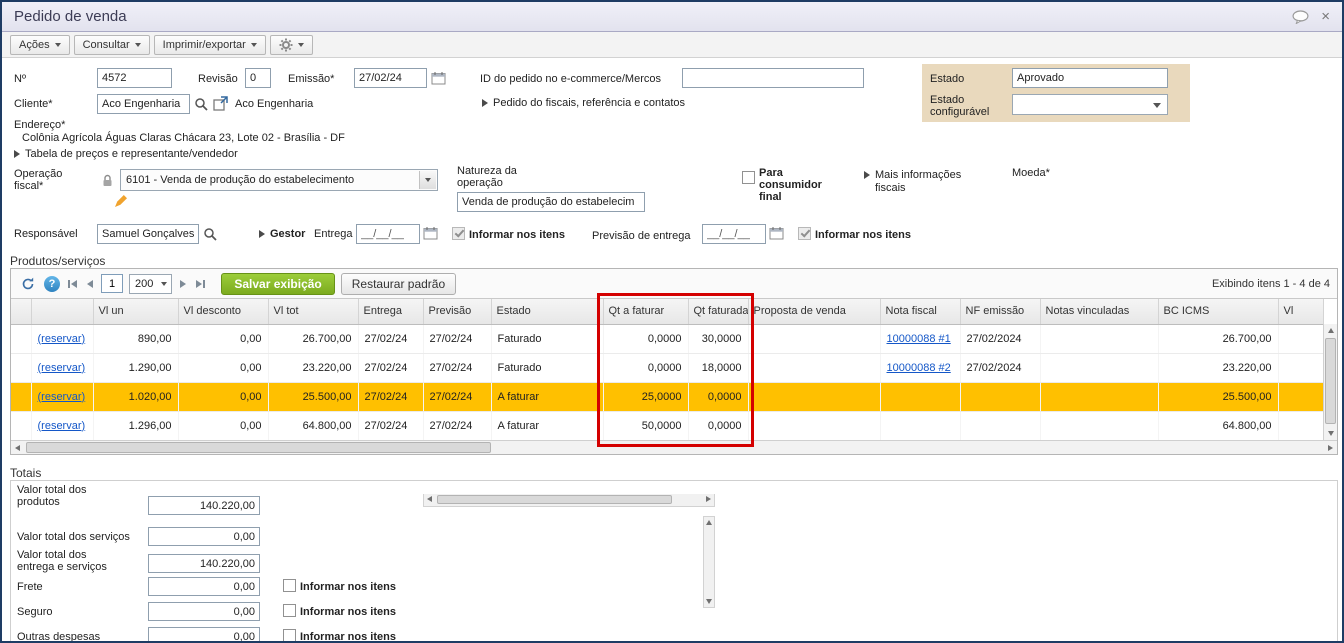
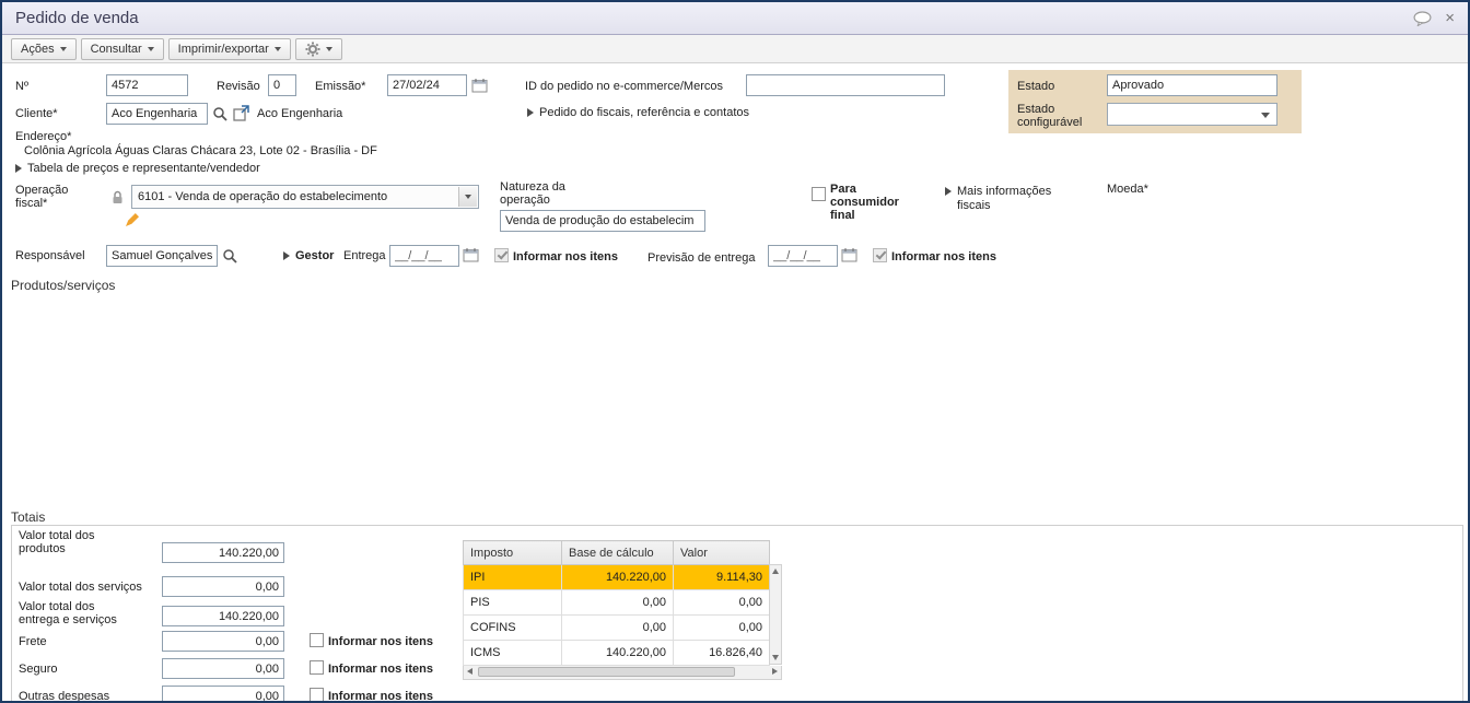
  Pedido de venda
  ×
  Ações
  Consultar
  Imprimir/exportar
  Nº
  4572
  Revisão
  0
  Emissão*
  27/02/24
  ID do pedido no e-commerce/Mercos
  Estado
  Aprovado
  Cliente*
  Aco Engenharia
  Aco Engenharia
  Pedido do fiscais, referência e contatos
  Estado configurável
  Endereço*
  Colônia Agrícola Águas Claras Chácara 23, Lote 02 - Brasília - DF
  Tabela de preços e representante/vendedor
  Operação fiscal*
- 6101 - Venda de produção do estabelecimento
+ 6101 - Venda de operação do estabelecimento
  Natureza da operação
  Venda de produção do estabelecim
  Para consumidor final
  Mais informações fiscais
  Moeda*
  Responsável
  Samuel Gonçalves
  Gestor
  Entrega
  __/__/__
  Informar nos itens
  Previsão de entrega
  __/__/__
  Informar nos itens
  Produtos/serviços
- ?
- 1
- 200
- Salvar exibição
- Restaurar padrão
- Exibindo itens 1 - 4 de 4
- 		Vl un	Vl desconto	Vl tot	Entrega	Previsão	Estado	Qt a faturar	Qt faturada	Proposta de venda	Nota fiscal	NF emissão	Notas vinculadas	BC ICMS	Vl
- 	(reservar)	890,00	0,00	26.700,00	27/02/24	27/02/24	Faturado	0,0000	30,0000		10000088 #1	27/02/2024		26.700,00
- 	(reservar)	1.290,00	0,00	23.220,00	27/02/24	27/02/24	Faturado	0,0000	18,0000		10000088 #2	27/02/2024		23.220,00
- 	(reservar)	1.020,00	0,00	25.500,00	27/02/24	27/02/24	A faturar	25,0000	0,0000					25.500,00
- 	(reservar)	1.296,00	0,00	64.800,00	27/02/24	27/02/24	A faturar	50,0000	0,0000					64.800,00
  Totais
  Valor total dos produtos
  140.220,00
  Valor total dos serviços
  0,00
  Valor total dos entrega e serviços
  140.220,00
  Frete
  0,00
  Informar nos itens
  Seguro
  0,00
  Informar nos itens
  Outras despesas
  0,00
  Informar nos itens
+ Imposto	Base de cálculo	Valor
+ IPI	140.220,00	9.114,30
+ PIS	0,00	0,00
+ COFINS	0,00	0,00
+ ICMS	140.220,00	16.826,40
